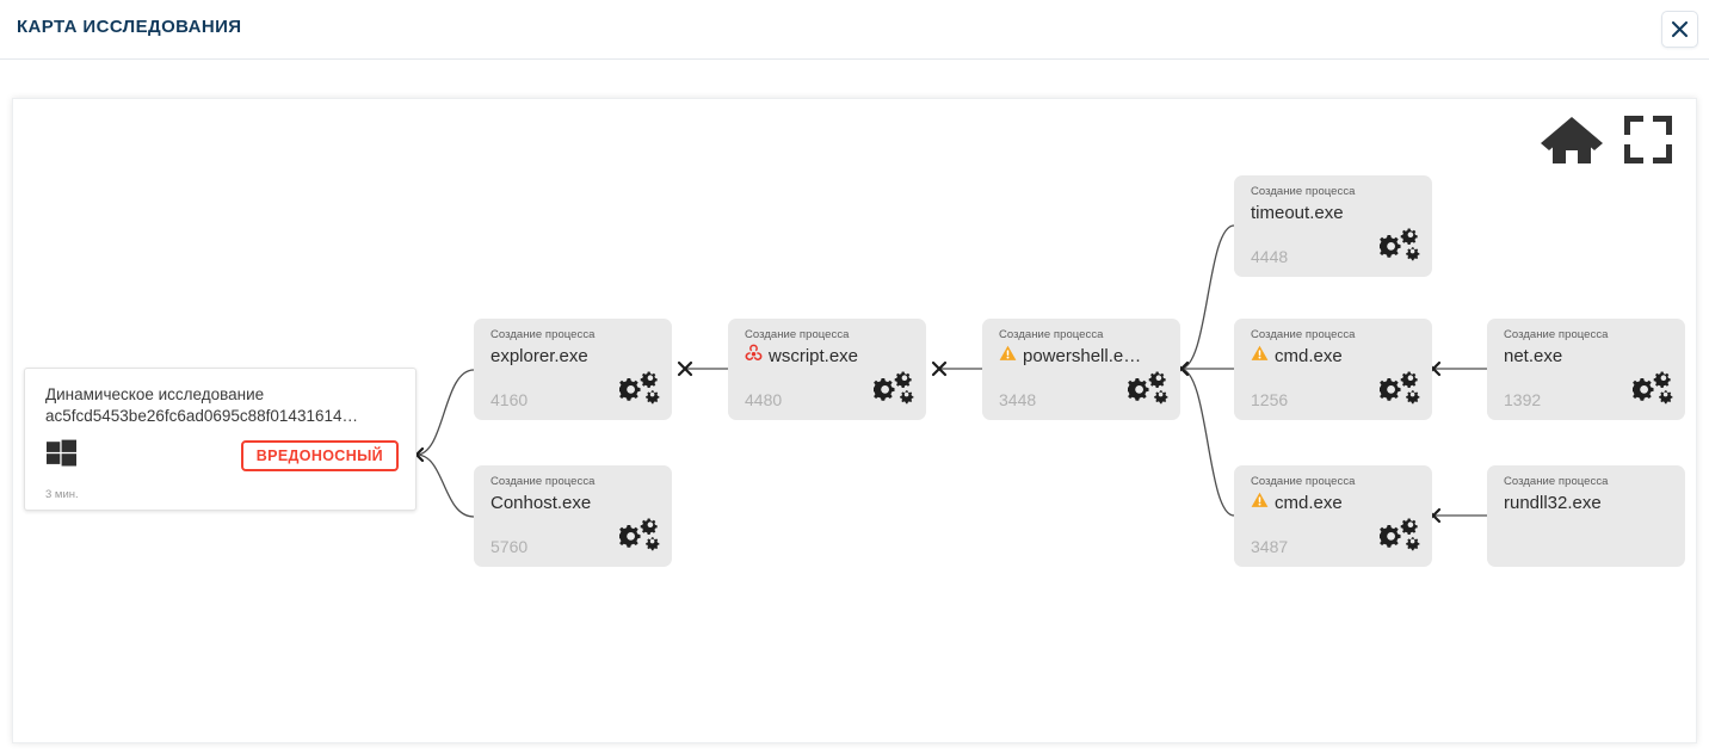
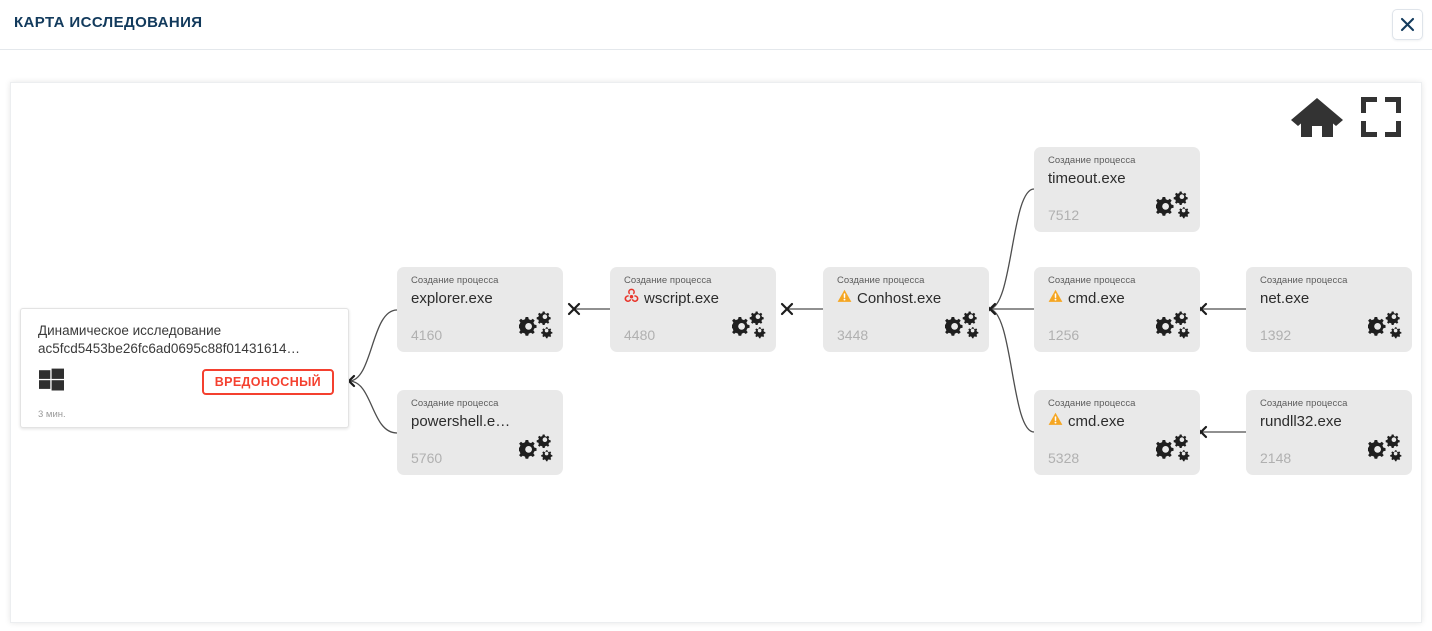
  КАРТА ИССЛЕДОВАНИЯ
  Динамическое исследование
  ac5fcd5453be26fc6ad0695c88f01431614…
  ВРЕДОНОСНЫЙ
  3 мин.
  Создание процесса
  explorer.exe
  4160
  Создание процесса
- Conhost.exe
+ powershell.e…
  5760
  Создание процесса
  wscript.exe
  4480
  Создание процесса
- powershell.e…
+ Conhost.exe
  3448
  Создание процесса
  timeout.exe
- 4448
+ 7512
  Создание процесса
  cmd.exe
  1256
  Создание процесса
  net.exe
  1392
  Создание процесса
  cmd.exe
- 3487
+ 5328
  Создание процесса
  rundll32.exe
+ 2148
